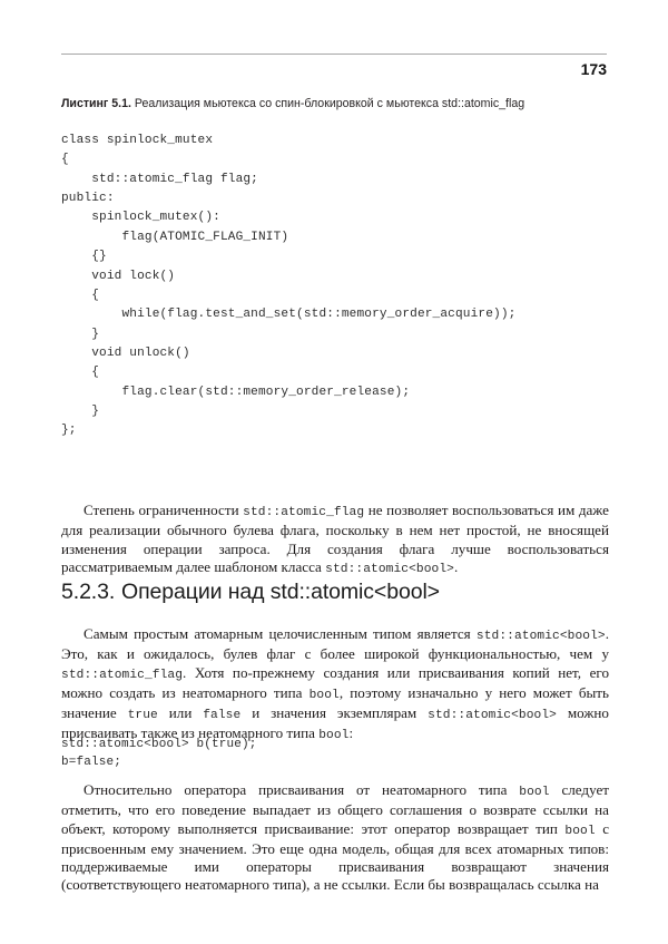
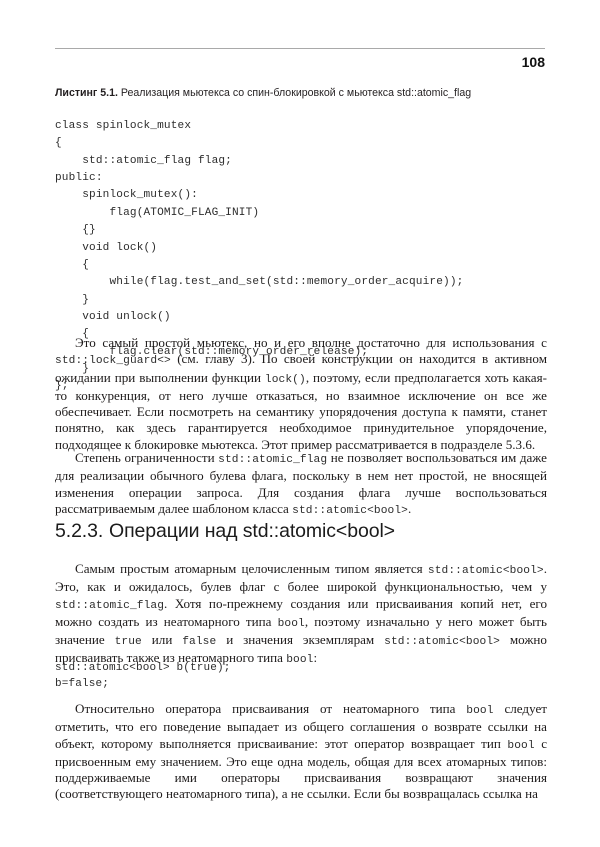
- 173
+ 108
  Листинг 5.1. Реализация мьютекса со спин-блокировкой с мьютекса std::atomic_flag
  class spinlock_mutex
  {
  std::atomic_flag flag;
  public:
  spinlock_mutex():
  flag(ATOMIC_FLAG_INIT)
  {}
  void lock()
  {
  while(flag.test_and_set(std::memory_order_acquire));
  }
  void unlock()
  {
  flag.clear(std::memory_order_release);
  }
  };
+ Это самый простой мьютекс, но и его вполне достаточно для использования с std::lock_guard<> (см. главу 3). По своей конструкции он находится в активном ожидании при выполнении функции lock(), поэтому, если предполагается хоть какая-то конкуренция, от него лучше отказаться, но взаимное исключение он все же обеспечивает. Если посмотреть на семантику упорядочения доступа к памяти, станет понятно, как здесь гарантируется необходимое принудительное упорядочение, подходящее к блокировке мьютекса. Этот пример рассматривается в подразделе 5.3.6.
  Степень ограниченности std::atomic_flag не позволяет воспользоваться им даже для реализации обычного булева флага, поскольку в нем нет простой, не вносящей изменения операции запроса. Для создания флага лучше воспользоваться рассматриваемым далее шаблоном класса std::atomic<bool>.
  5.2.3. Операции над std::atomic<bool>
  Самым простым атомарным целочисленным типом является std::atomic<bool>. Это, как и ожидалось, булев флаг с более широкой функциональностью, чем у std::atomic_flag. Хотя по-прежнему создания или присваивания копий нет, его можно создать из неатомарного типа bool, поэтому изначально у него может быть значение true или false и значения экземплярам std::atomic<bool> можно присваивать также из неатомарного типа bool:
  std::atomic<bool> b(true);
  b=false;
  Относительно оператора присваивания от неатомарного типа bool следует отметить, что его поведение выпадает из общего соглашения о возврате ссылки на объект, которому выполняется присваивание: этот оператор возвращает тип bool с присвоенным ему значением. Это еще одна модель, общая для всех атомарных типов: поддерживаемые ими операторы присваивания возвращают значения (соответствующего неатомарного типа), а не ссылки. Если бы возвращалась ссылка на
